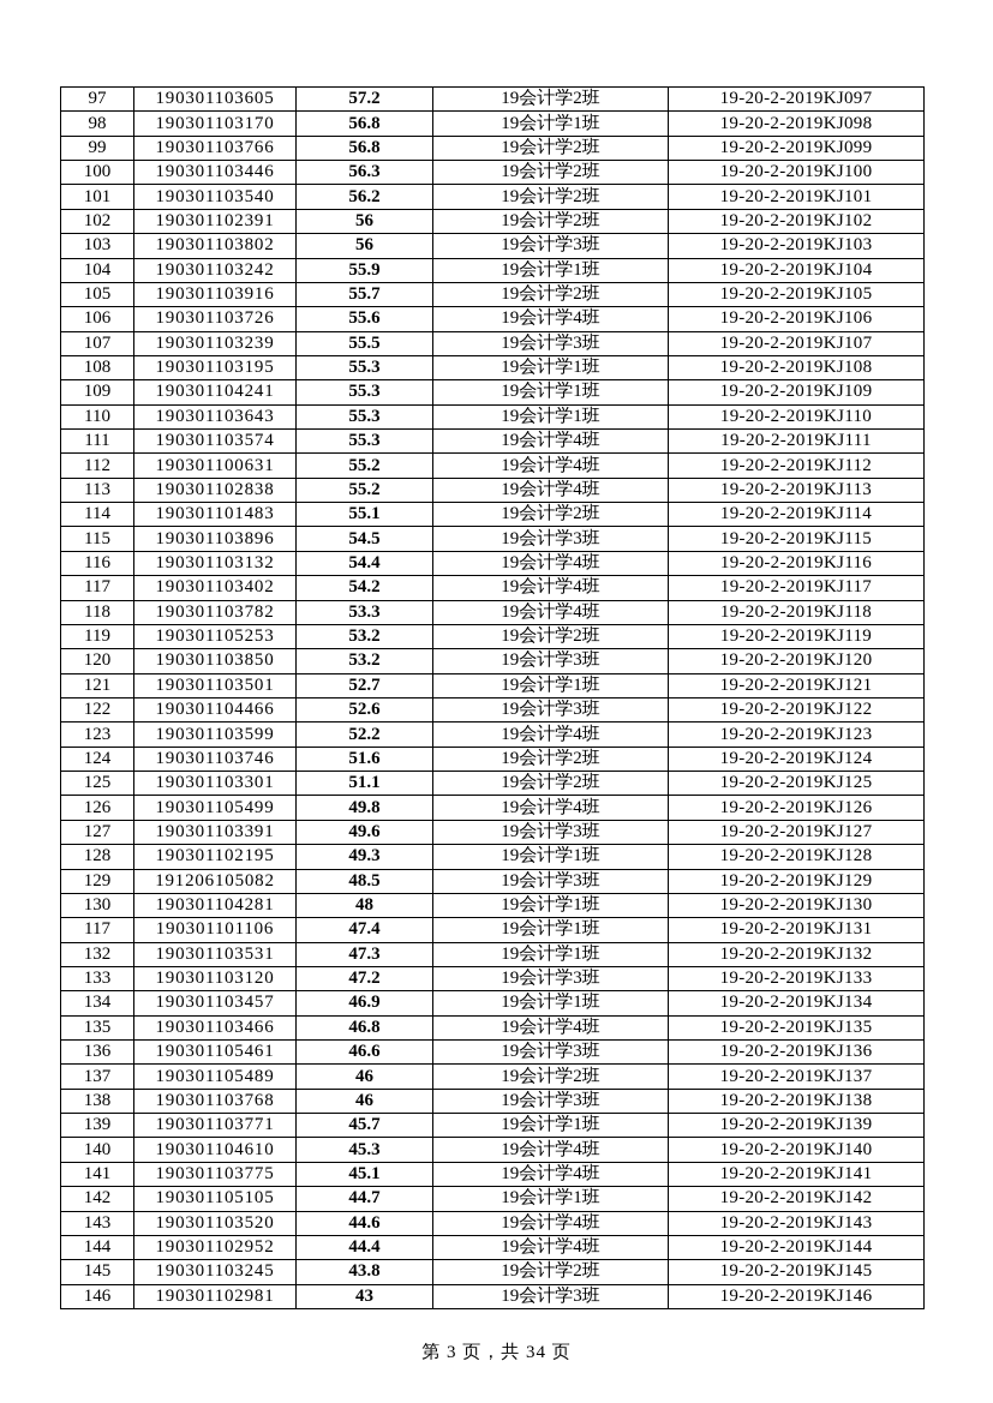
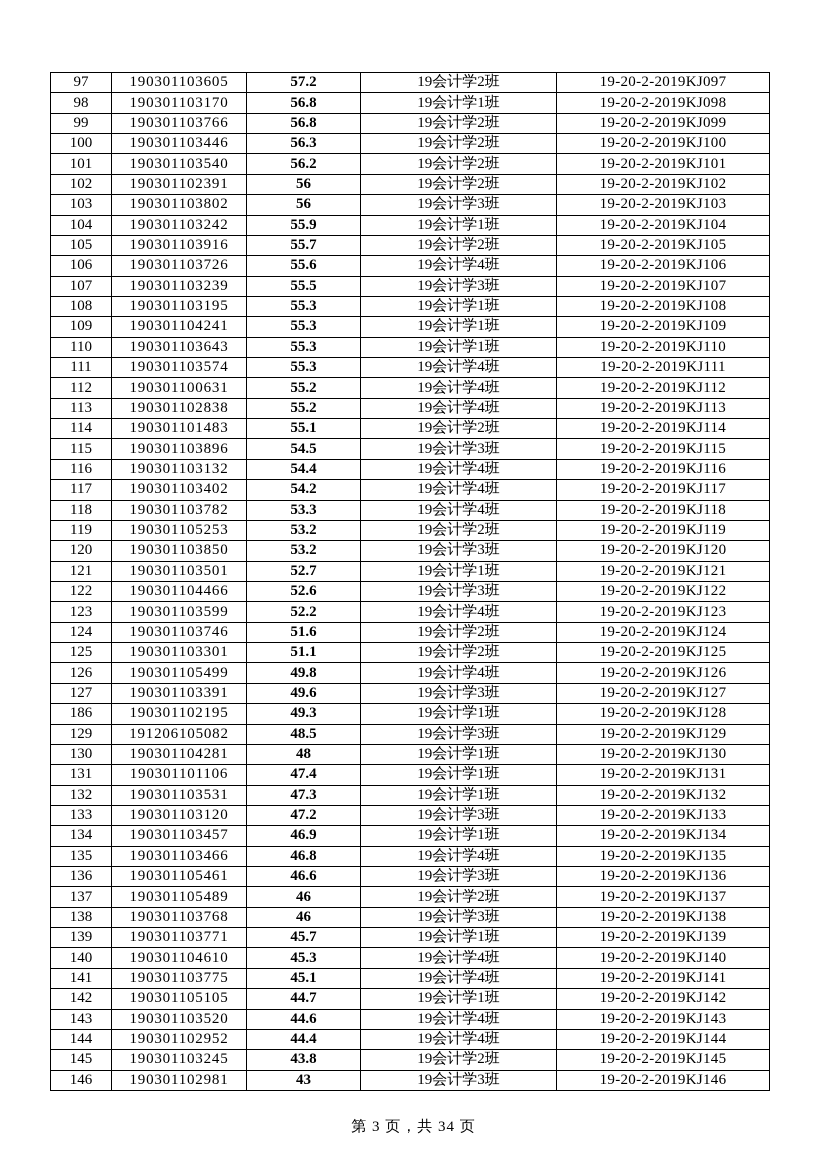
  97	190301103605	57.2	19会计学2班	19-20-2-2019KJ097
  98	190301103170	56.8	19会计学1班	19-20-2-2019KJ098
  99	190301103766	56.8	19会计学2班	19-20-2-2019KJ099
  100	190301103446	56.3	19会计学2班	19-20-2-2019KJ100
  101	190301103540	56.2	19会计学2班	19-20-2-2019KJ101
  102	190301102391	56	19会计学2班	19-20-2-2019KJ102
  103	190301103802	56	19会计学3班	19-20-2-2019KJ103
  104	190301103242	55.9	19会计学1班	19-20-2-2019KJ104
  105	190301103916	55.7	19会计学2班	19-20-2-2019KJ105
  106	190301103726	55.6	19会计学4班	19-20-2-2019KJ106
  107	190301103239	55.5	19会计学3班	19-20-2-2019KJ107
  108	190301103195	55.3	19会计学1班	19-20-2-2019KJ108
  109	190301104241	55.3	19会计学1班	19-20-2-2019KJ109
  110	190301103643	55.3	19会计学1班	19-20-2-2019KJ110
  111	190301103574	55.3	19会计学4班	19-20-2-2019KJ111
  112	190301100631	55.2	19会计学4班	19-20-2-2019KJ112
  113	190301102838	55.2	19会计学4班	19-20-2-2019KJ113
  114	190301101483	55.1	19会计学2班	19-20-2-2019KJ114
  115	190301103896	54.5	19会计学3班	19-20-2-2019KJ115
  116	190301103132	54.4	19会计学4班	19-20-2-2019KJ116
  117	190301103402	54.2	19会计学4班	19-20-2-2019KJ117
  118	190301103782	53.3	19会计学4班	19-20-2-2019KJ118
  119	190301105253	53.2	19会计学2班	19-20-2-2019KJ119
  120	190301103850	53.2	19会计学3班	19-20-2-2019KJ120
  121	190301103501	52.7	19会计学1班	19-20-2-2019KJ121
  122	190301104466	52.6	19会计学3班	19-20-2-2019KJ122
  123	190301103599	52.2	19会计学4班	19-20-2-2019KJ123
  124	190301103746	51.6	19会计学2班	19-20-2-2019KJ124
  125	190301103301	51.1	19会计学2班	19-20-2-2019KJ125
  126	190301105499	49.8	19会计学4班	19-20-2-2019KJ126
  127	190301103391	49.6	19会计学3班	19-20-2-2019KJ127
- 128	190301102195	49.3	19会计学1班	19-20-2-2019KJ128
+ 186	190301102195	49.3	19会计学1班	19-20-2-2019KJ128
  129	191206105082	48.5	19会计学3班	19-20-2-2019KJ129
  130	190301104281	48	19会计学1班	19-20-2-2019KJ130
- 117	190301101106	47.4	19会计学1班	19-20-2-2019KJ131
+ 131	190301101106	47.4	19会计学1班	19-20-2-2019KJ131
  132	190301103531	47.3	19会计学1班	19-20-2-2019KJ132
  133	190301103120	47.2	19会计学3班	19-20-2-2019KJ133
  134	190301103457	46.9	19会计学1班	19-20-2-2019KJ134
  135	190301103466	46.8	19会计学4班	19-20-2-2019KJ135
  136	190301105461	46.6	19会计学3班	19-20-2-2019KJ136
  137	190301105489	46	19会计学2班	19-20-2-2019KJ137
  138	190301103768	46	19会计学3班	19-20-2-2019KJ138
  139	190301103771	45.7	19会计学1班	19-20-2-2019KJ139
  140	190301104610	45.3	19会计学4班	19-20-2-2019KJ140
  141	190301103775	45.1	19会计学4班	19-20-2-2019KJ141
  142	190301105105	44.7	19会计学1班	19-20-2-2019KJ142
  143	190301103520	44.6	19会计学4班	19-20-2-2019KJ143
  144	190301102952	44.4	19会计学4班	19-20-2-2019KJ144
  145	190301103245	43.8	19会计学2班	19-20-2-2019KJ145
  146	190301102981	43	19会计学3班	19-20-2-2019KJ146
  第 3 页，共 34 页
